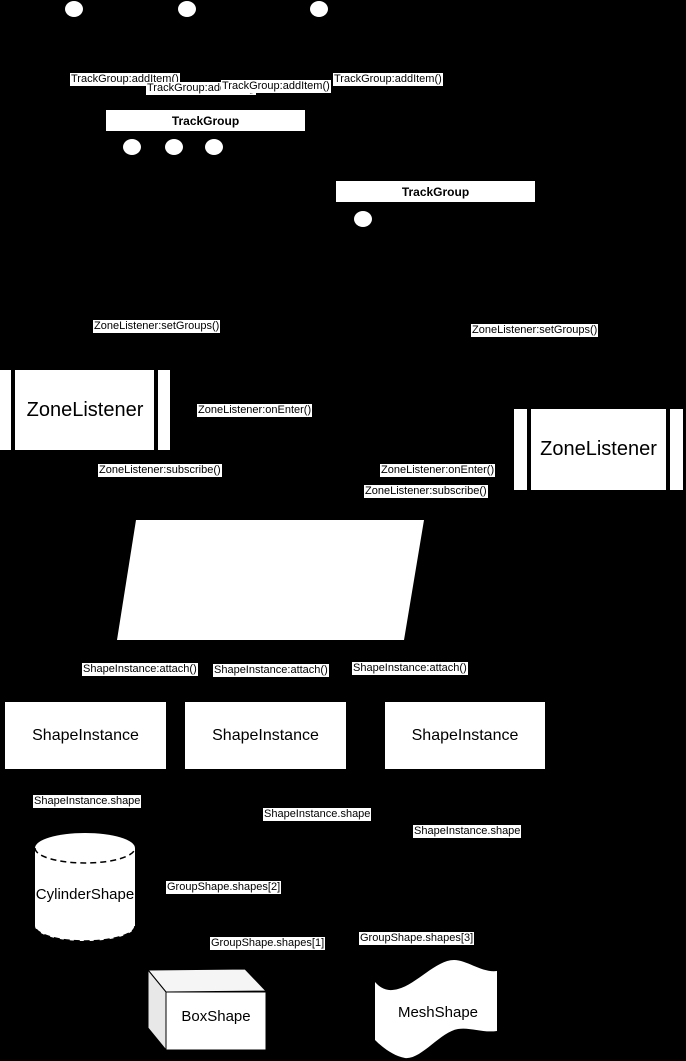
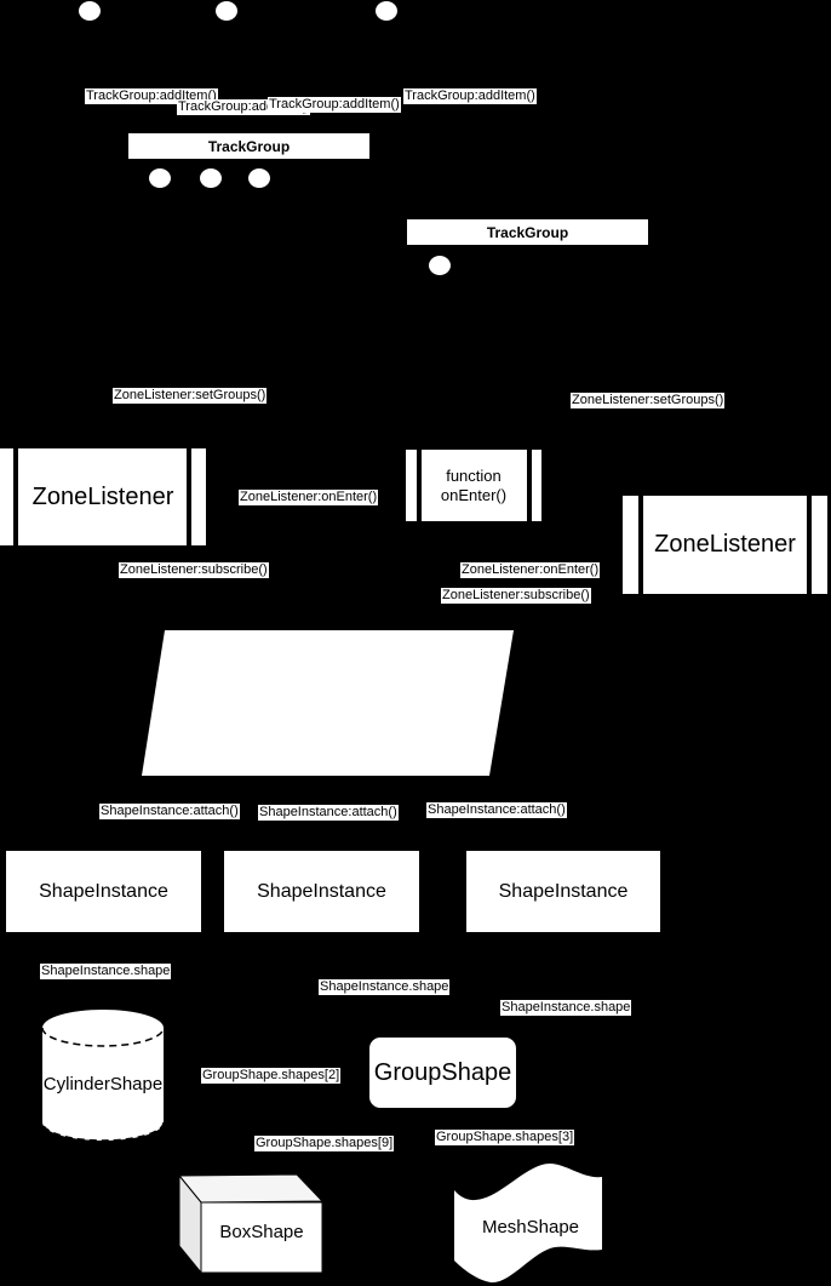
  TrackGroup
  TrackGroup
  ZoneListener
+ function
+ onEnter()
  ZoneListener
  ShapeInstance
  ShapeInstance
  ShapeInstance
  CylinderShape
+ GroupShape
  BoxShape
  MeshShape
  TrackGroup:addItem()
  TrackGroup:addItem()
  TrackGroup:addItem()
  ZoneListener:setGroups()
  ZoneListener:setGroups()
  ZoneListener:onEnter()
  ZoneListener:subscribe()
  ZoneListener:onEnter()
  ZoneListener:subscribe()
  ShapeInstance:attach()
  ShapeInstance:attach()
  ShapeInstance:attach()
  ShapeInstance.shape
  ShapeInstance.shape
  ShapeInstance.shape
  GroupShape.shapes[2]
- GroupShape.shapes[1]
+ GroupShape.shapes[9]
  GroupShape.shapes[3]
